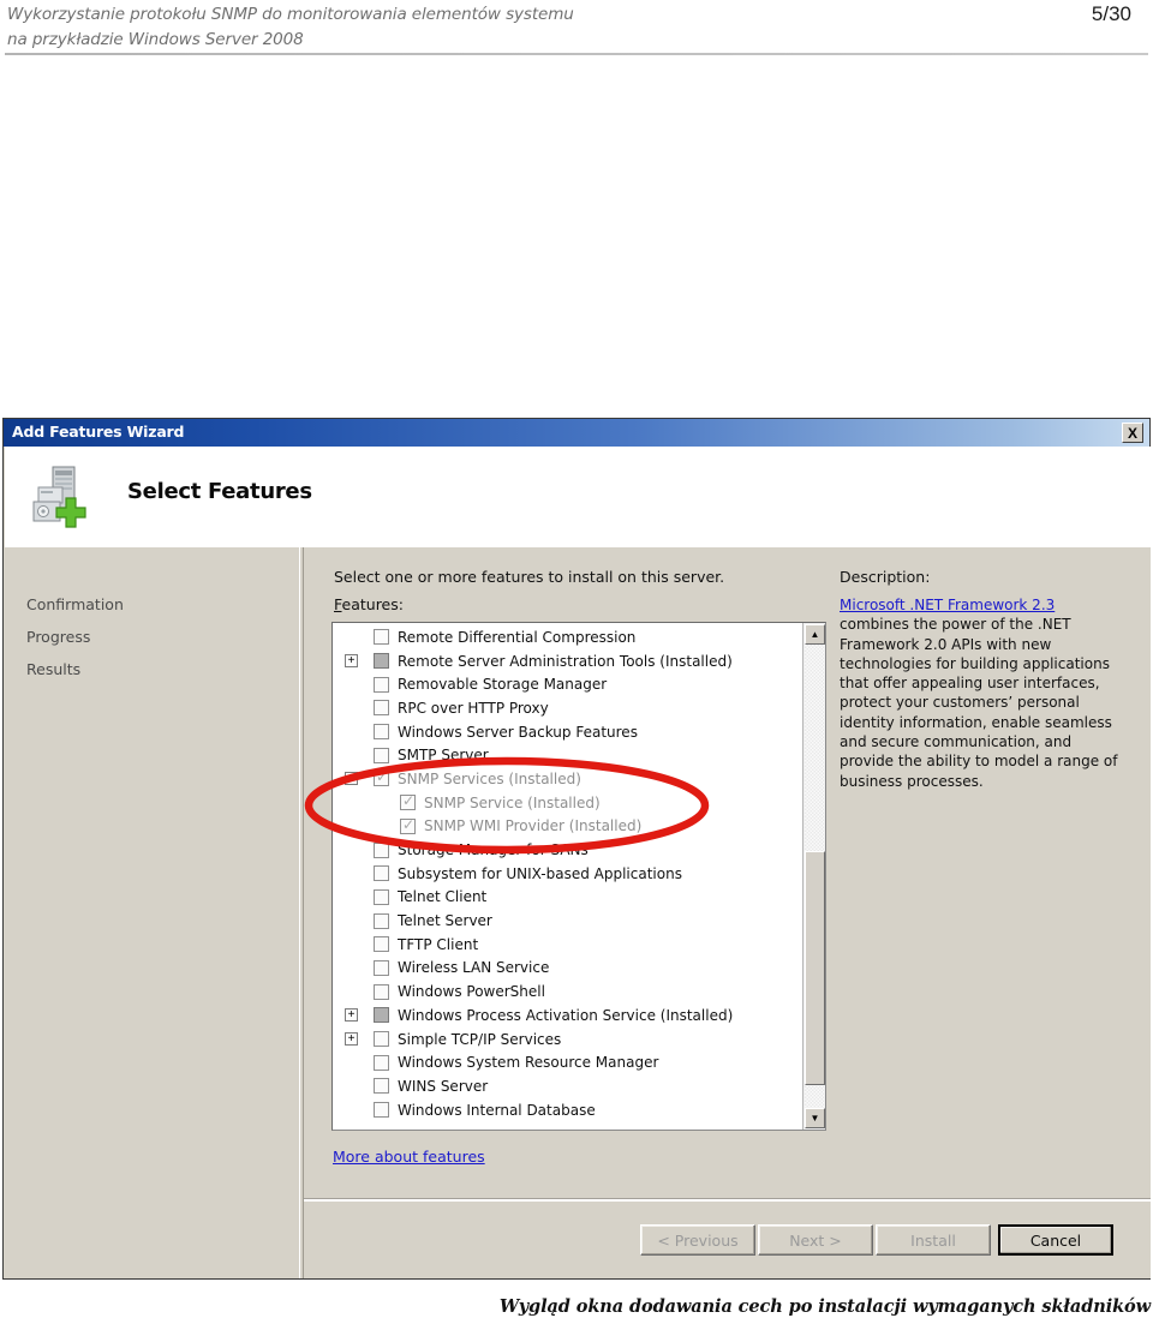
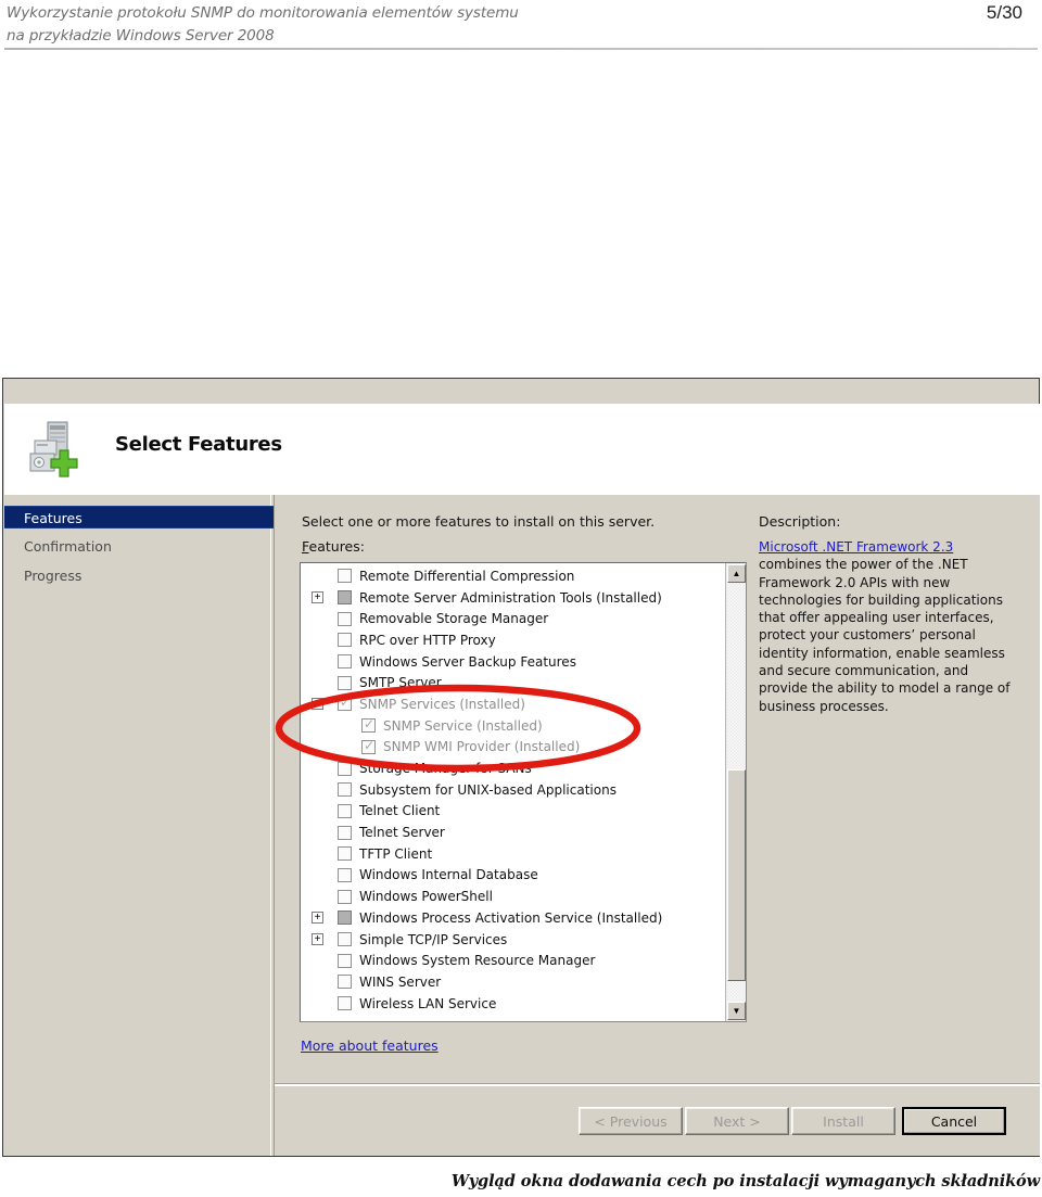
  Wykorzystanie protokołu SNMP do monitorowania elementów systemu
  na przykładzie Windows Server 2008
  5/30
- Add Features Wizard
- X
  Select Features
+ Features
  Confirmation
  Progress
- Results
  Select one or more features to install on this server.
  Features:
  Description:
  Remote Differential Compression
  +
  Remote Server Administration Tools (Installed)
  Removable Storage Manager
  RPC over HTTP Proxy
  Windows Server Backup Features
  SMTP Server
  SNMP Services (Installed)
  SNMP Service (Installed)
  SNMP WMI Provider (Installed)
  Subsystem for UNIX-based Applications
  Telnet Client
  Telnet Server
  TFTP Client
- Wireless LAN Service
+ Windows Internal Database
  Windows PowerShell
  +
  Windows Process Activation Service (Installed)
  +
  Simple TCP/IP Services
  Windows System Resource Manager
  WINS Server
- Windows Internal Database
+ Wireless LAN Service
  ▲
  ▼
  Microsoft .NET Framework 2.3 combines the power of the .NET Framework 2.0 APIs with new technologies for building applications that offer appealing user interfaces, protect your customers’ personal identity information, enable seamless and secure communication, and provide the ability to model a range of business processes.
  More about features
  < Previous
  Next >
  Install
  Cancel
  Wygląd okna dodawania cech po instalacji wymaganych składników
